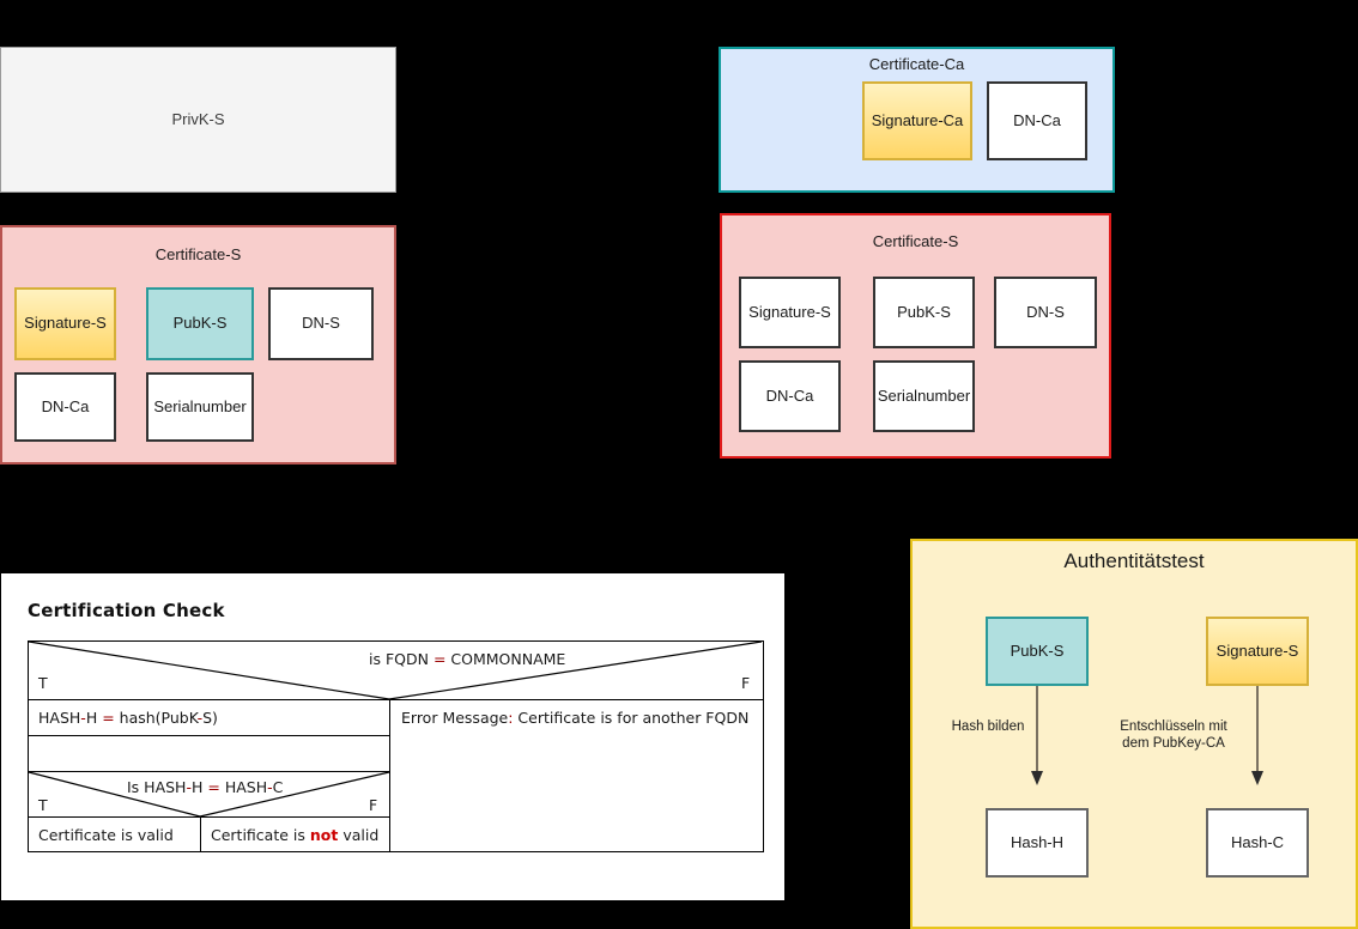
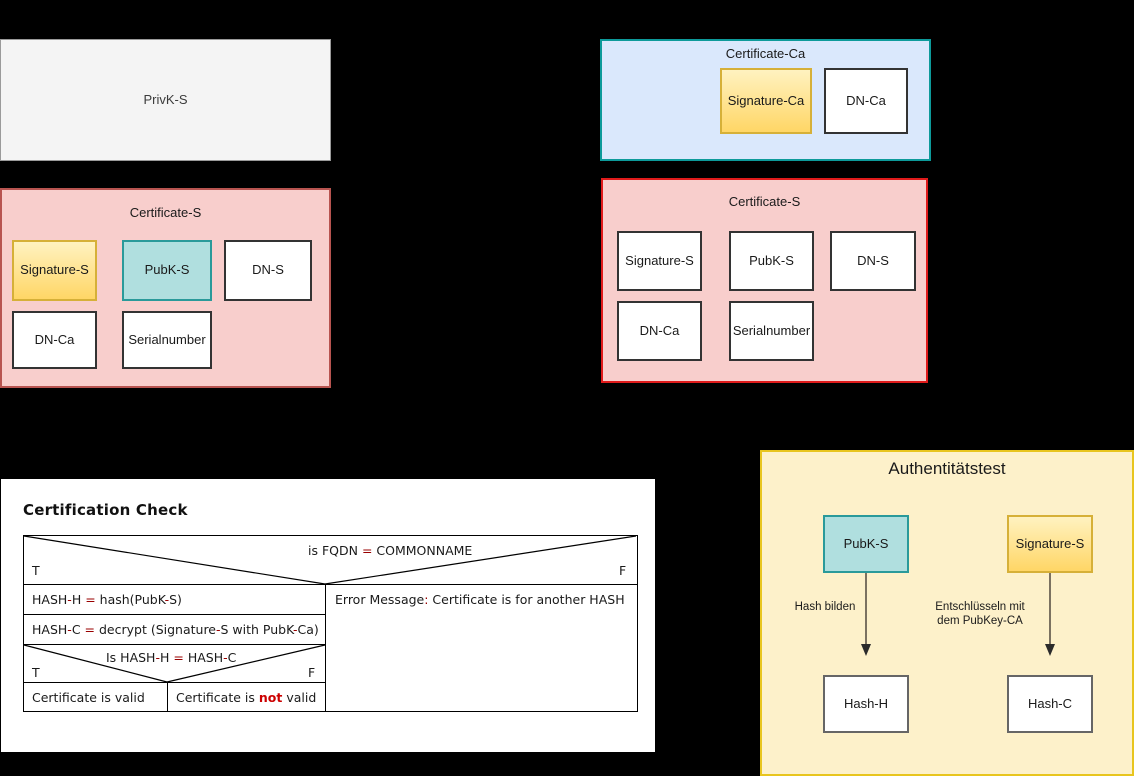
  PrivK-S
  Certificate-Ca
  Signature-Ca
  DN-Ca
  Certificate-S
  Signature-S
  PubK-S
  DN-S
  DN-Ca
  Serialnumber
  Certificate-S
  Signature-S
  PubK-S
  DN-S
  DN-Ca
  Serialnumber
  Certification Check
  is FQDN = COMMONNAME
  T
  F
  HASH-H = hash(PubK-S)
+ HASH-C = decrypt (Signature-S with PubK-Ca)
  Is HASH-H = HASH-C
  T
  F
  Certificate is valid
  Certificate is not valid
- Error Message: Certificate is for another FQDN
+ Error Message: Certificate is for another HASH
  Authentitätstest
  PubK-S
  Signature-S
  Hash bilden
  Entschlüsseln mit
  dem PubKey-CA
  Hash-H
  Hash-C
